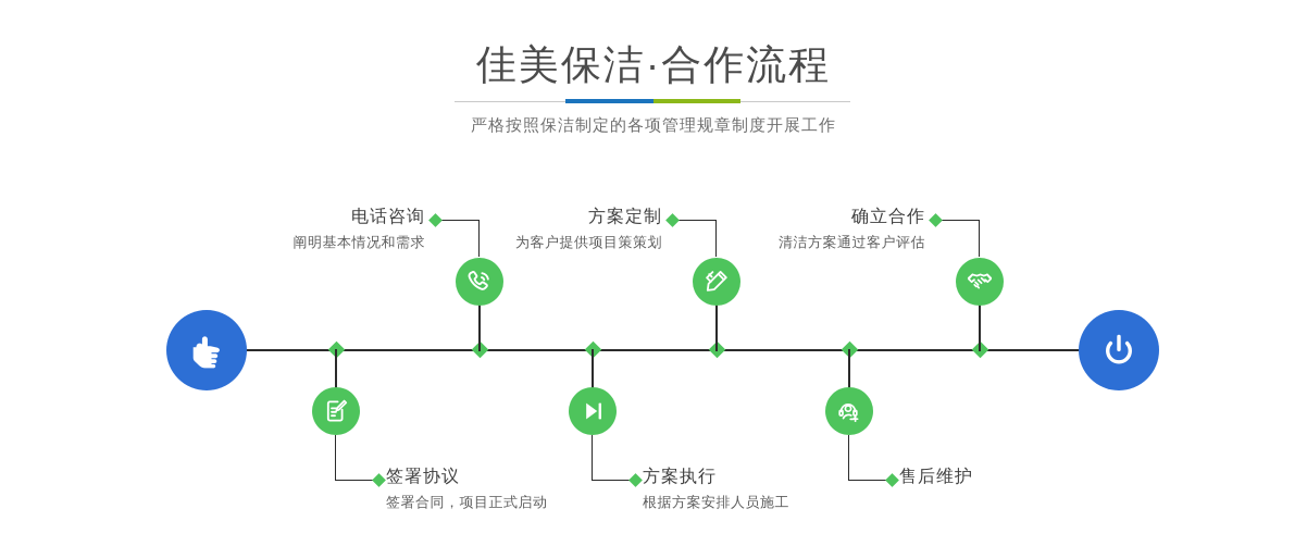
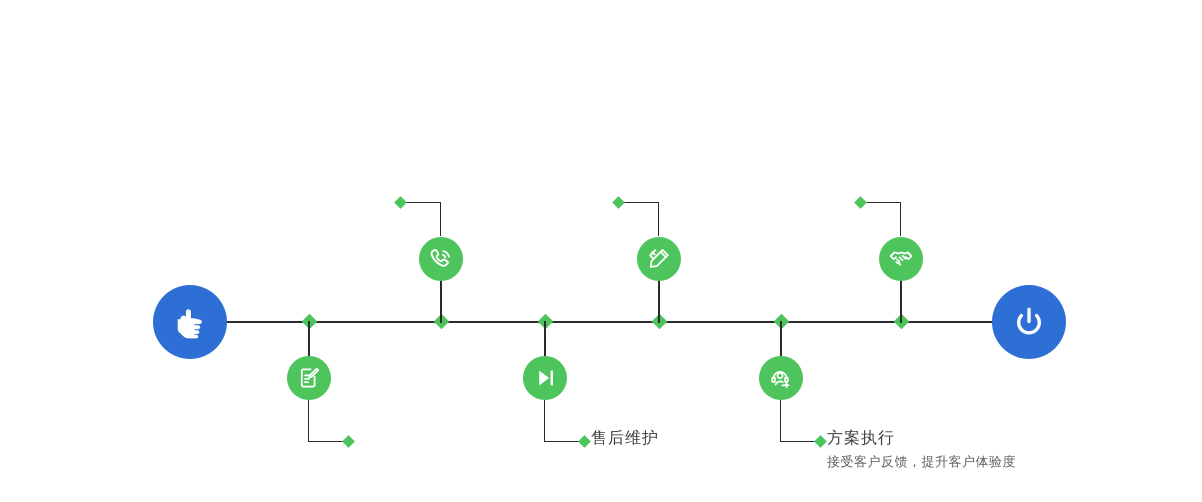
- 佳美保洁·合作流程
- 严格按照保洁制定的各项管理规章制度开展工作
- 电话咨询
- 阐明基本情况和需求
- 签署协议
- 签署合同，项目正式启动
- 方案定制
- 为客户提供项目策策划
- 方案执行
+ 售后维护
- 根据方案安排人员施工
- 确立合作
- 清洁方案通过客户评估
- 售后维护
+ 方案执行
+ 接受客户反馈，提升客户体验度
